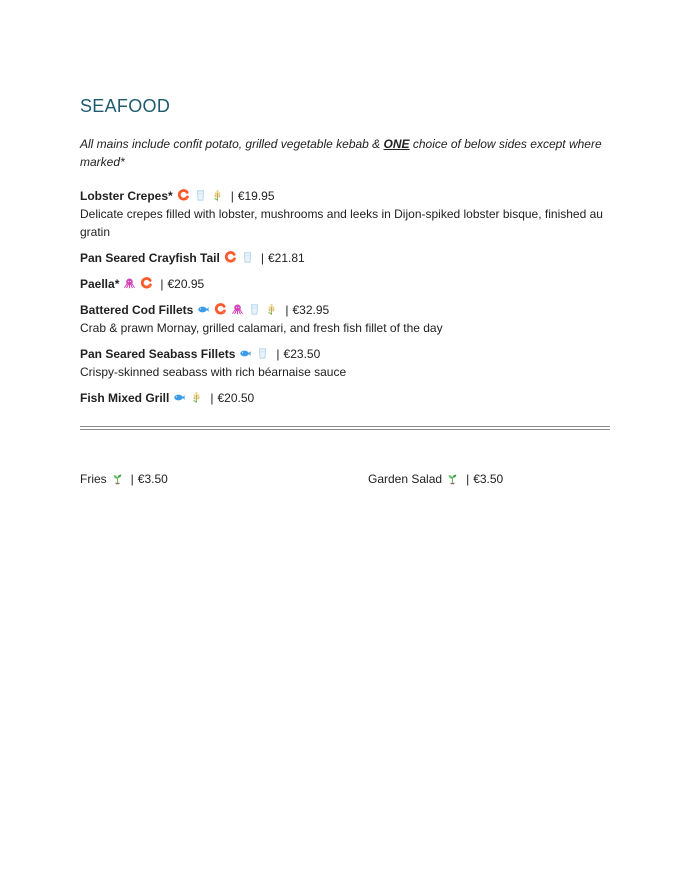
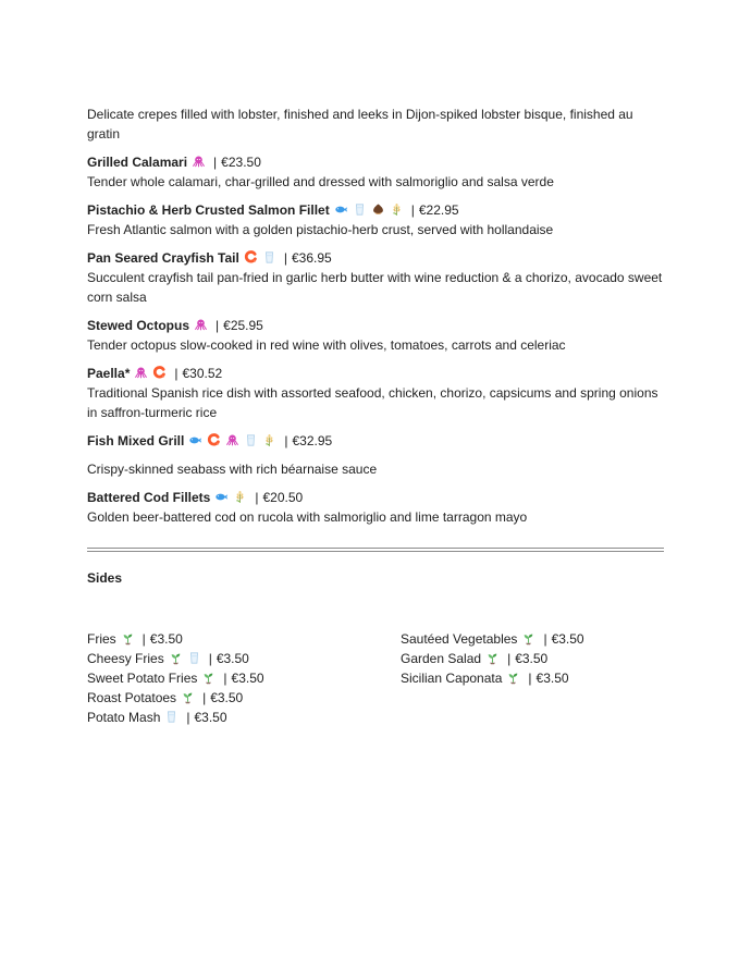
- SEAFOOD
- All mains include confit potato, grilled vegetable kebab & ONE choice of below sides except where marked*
- Lobster Crepes* | €19.95
- Delicate crepes filled with lobster, mushrooms and leeks in Dijon-spiked lobster bisque, finished au gratin
+ Delicate crepes filled with lobster, finished and leeks in Dijon-spiked lobster bisque, finished au gratin
+ Grilled Calamari | €23.50
+ Tender whole calamari, char-grilled and dressed with salmoriglio and salsa verde
+ Pistachio & Herb Crusted Salmon Fillet | €22.95
+ Fresh Atlantic salmon with a golden pistachio-herb crust, served with hollandaise
- Pan Seared Crayfish Tail | €21.81
+ Pan Seared Crayfish Tail | €36.95
+ Succulent crayfish tail pan-fried in garlic herb butter with wine reduction & a chorizo, avocado sweet corn salsa
+ Stewed Octopus | €25.95
+ Tender octopus slow-cooked in red wine with olives, tomatoes, carrots and celeriac
- Paella* | €20.95
+ Paella* | €30.52
+ Traditional Spanish rice dish with assorted seafood, chicken, chorizo, capsicums and spring onions in saffron-turmeric rice
- Battered Cod Fillets | €32.95
+ Fish Mixed Grill | €32.95
- Crab & prawn Mornay, grilled calamari, and fresh fish fillet of the day
- Pan Seared Seabass Fillets | €23.50
  Crispy-skinned seabass with rich béarnaise sauce
- Fish Mixed Grill | €20.50
+ Battered Cod Fillets | €20.50
+ Golden beer-battered cod on rucola with salmoriglio and lime tarragon mayo
+ Sides
  Fries | €3.50
+ Cheesy Fries | €3.50
+ Sweet Potato Fries | €3.50
+ Roast Potatoes | €3.50
+ Potato Mash | €3.50
+ Sautéed Vegetables | €3.50
  Garden Salad | €3.50
+ Sicilian Caponata | €3.50
